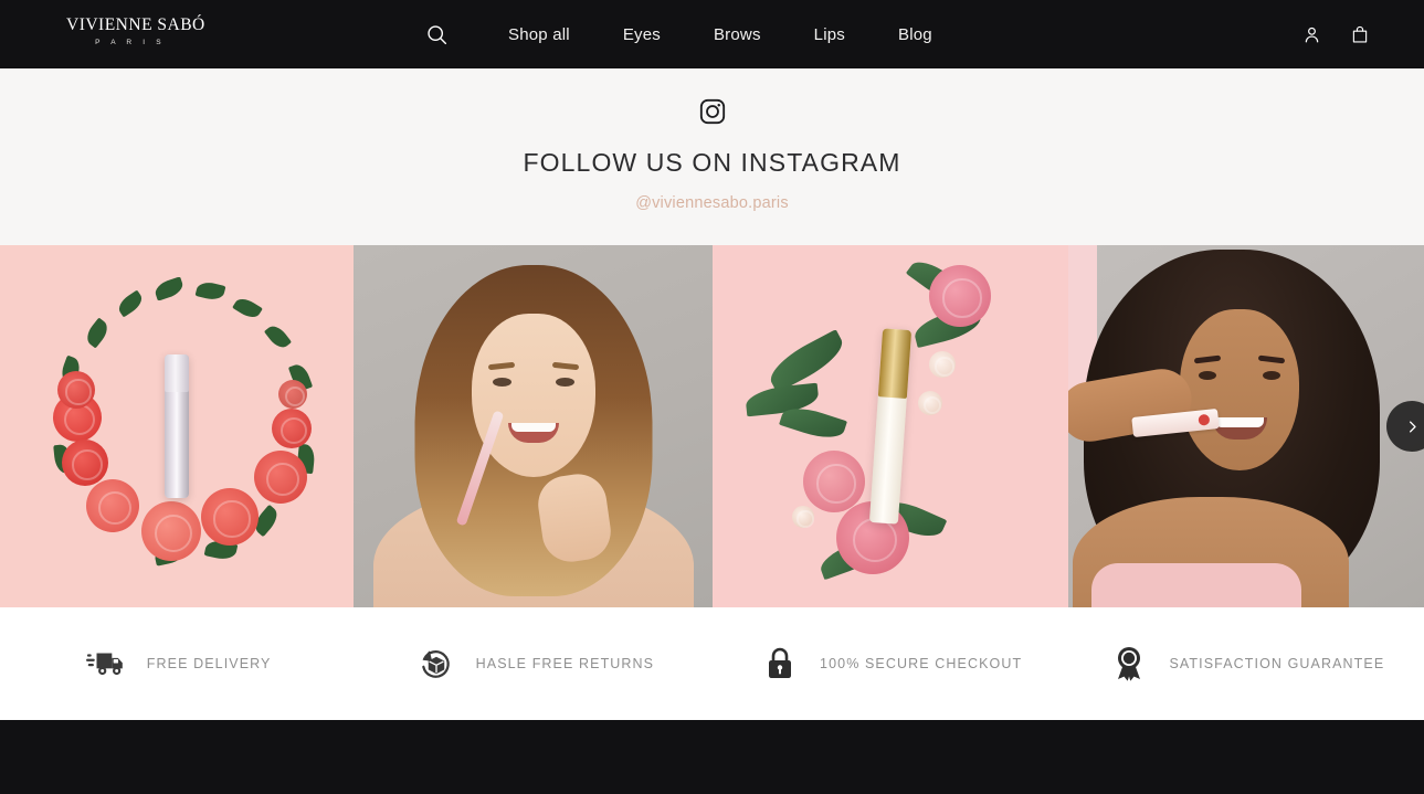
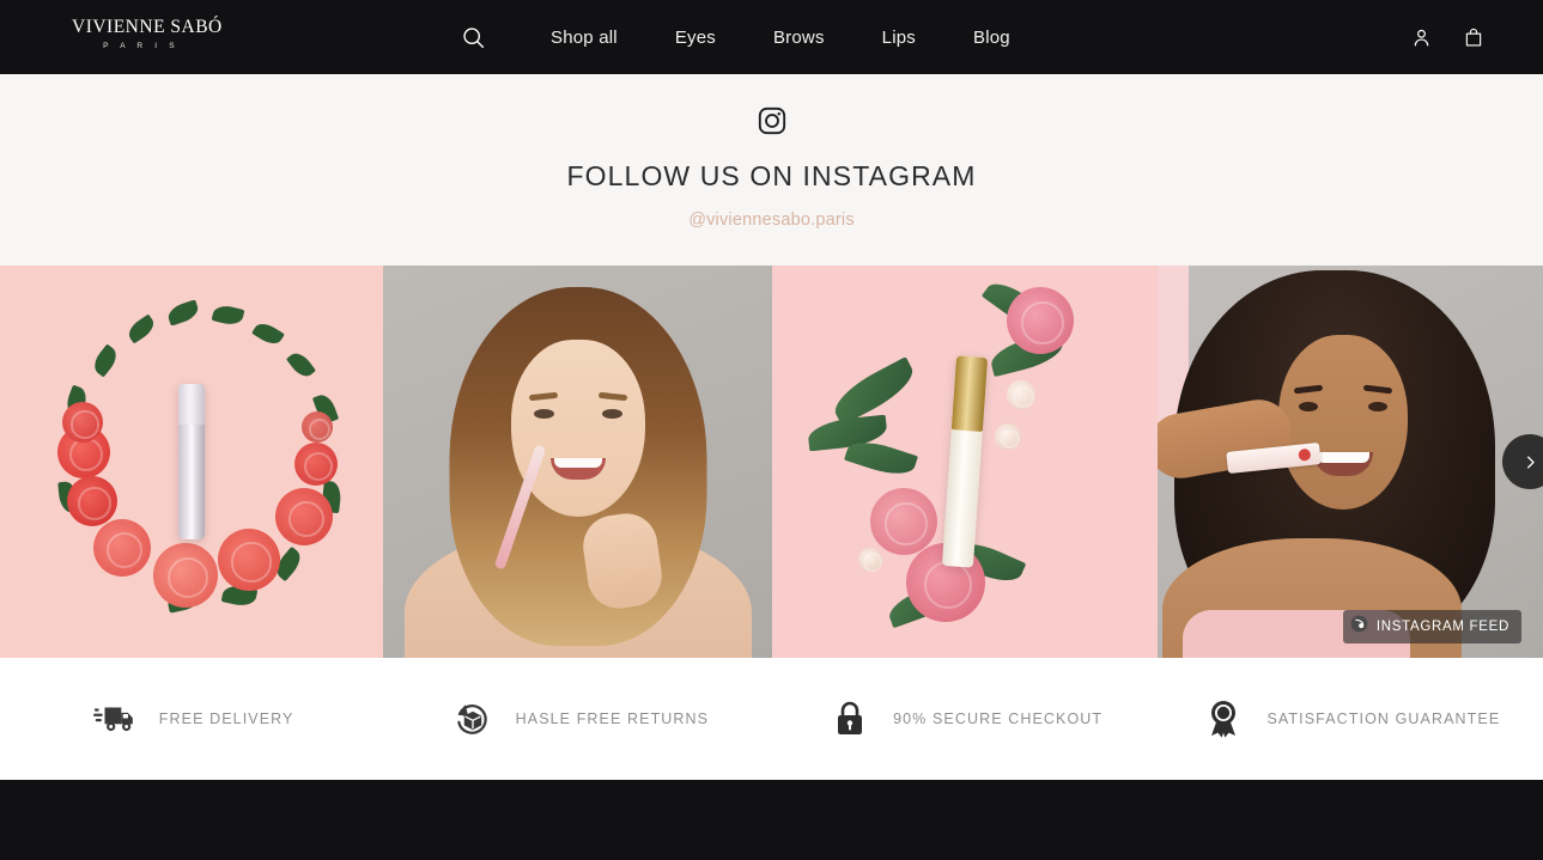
  VIVIENNE SABÓ
  Shop all
  Eyes
  Brows
  Lips
  Blog
  FOLLOW US ON INSTAGRAM
  @viviennesabo.paris
+ INSTAGRAM FEED
  FREE DELIVERY
  HASLE FREE RETURNS
- 100% SECURE CHECKOUT
+ 90% SECURE CHECKOUT
  SATISFACTION GUARANTEE
